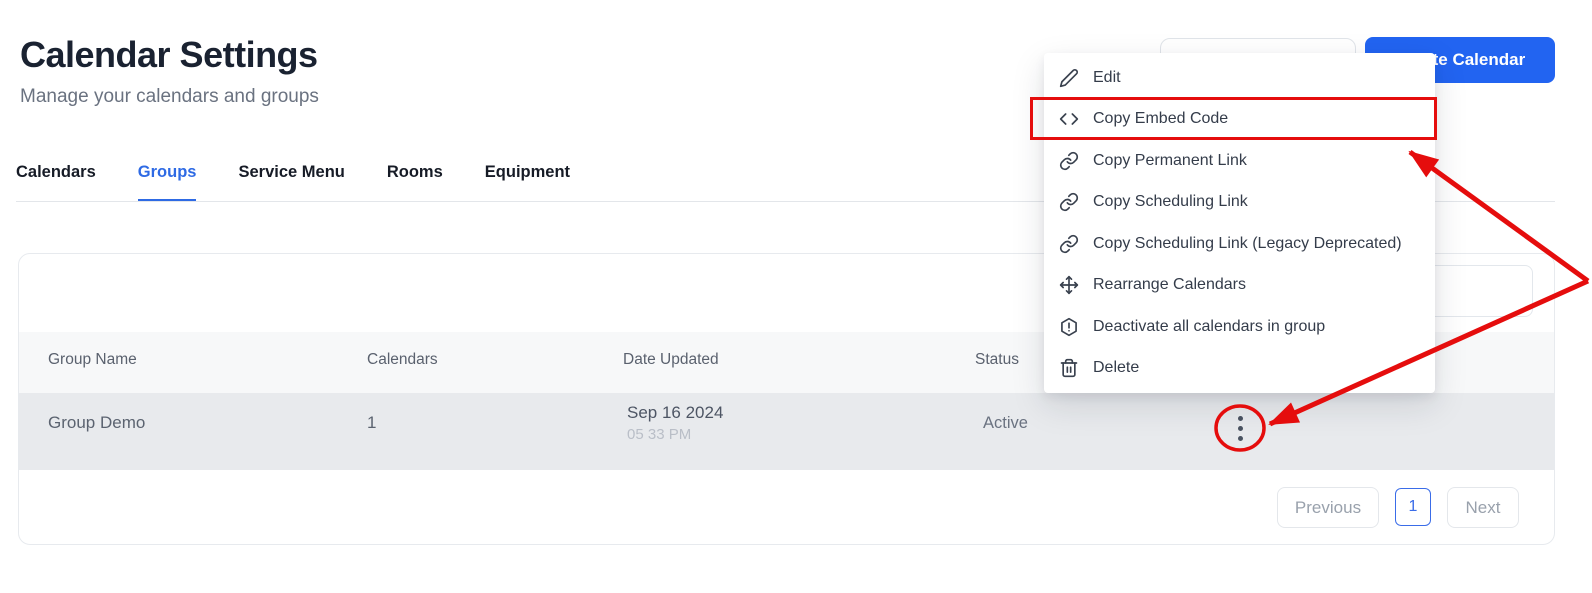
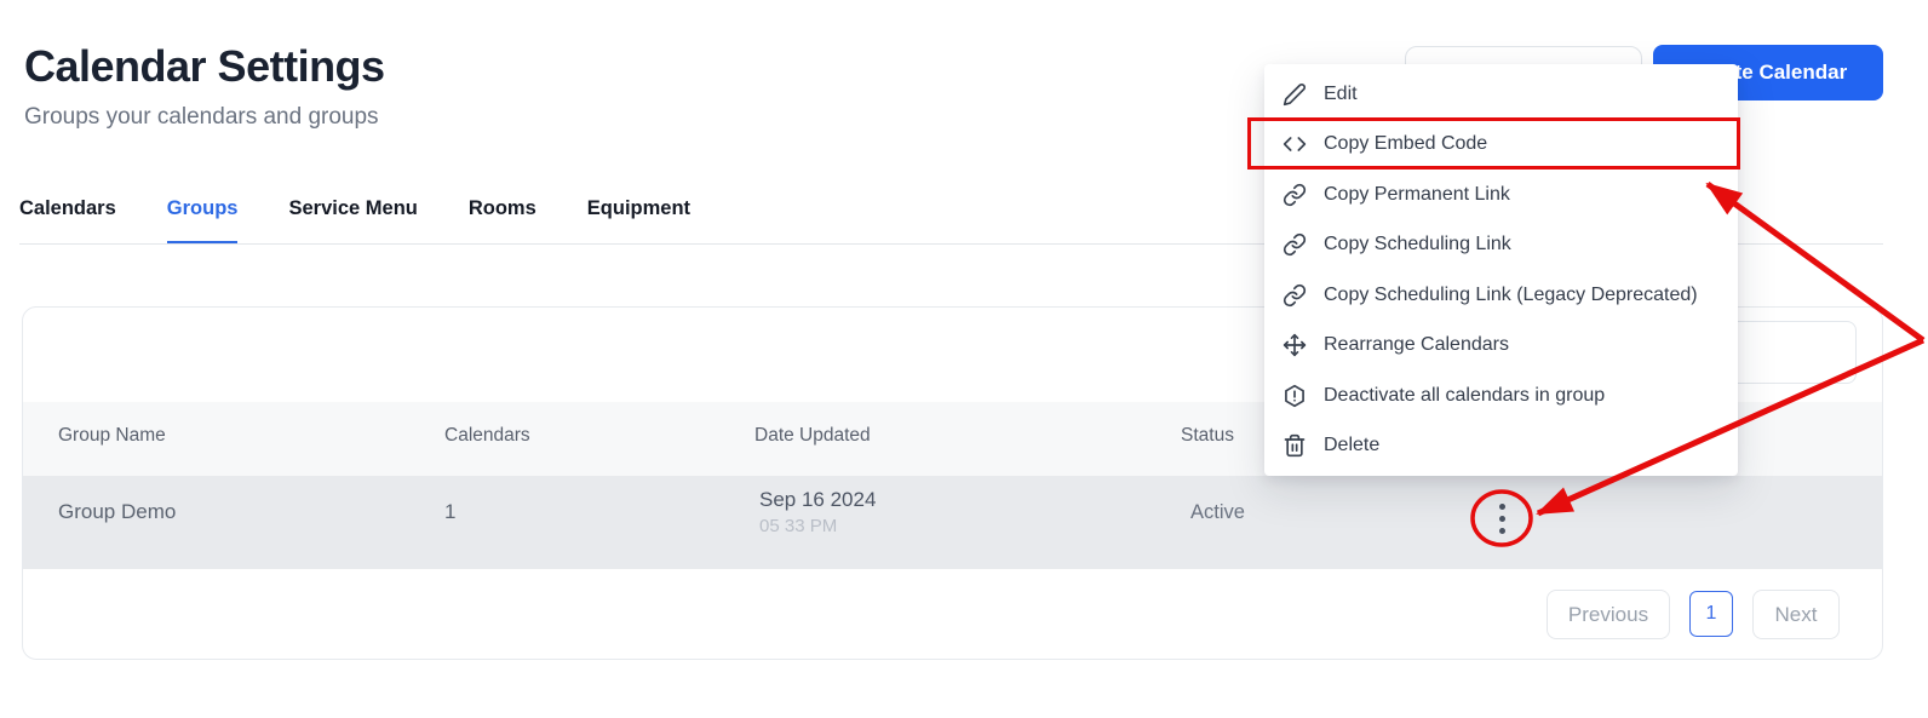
  Calendar Settings
- Manage your calendars and groups
+ Groups your calendars and groups
  te Calendar
  Calendars
  Groups
  Service Menu
  Rooms
  Equipment
  Group Name
  Calendars
  Date Updated
  Status
  Group Demo
  1
  Sep 16 2024
  05 33 PM
  Active
  Previous
  1
  Next
  Edit
  Copy Embed Code
  Copy Permanent Link
  Copy Scheduling Link
  Copy Scheduling Link (Legacy Deprecated)
  Rearrange Calendars
  Deactivate all calendars in group
  Delete
